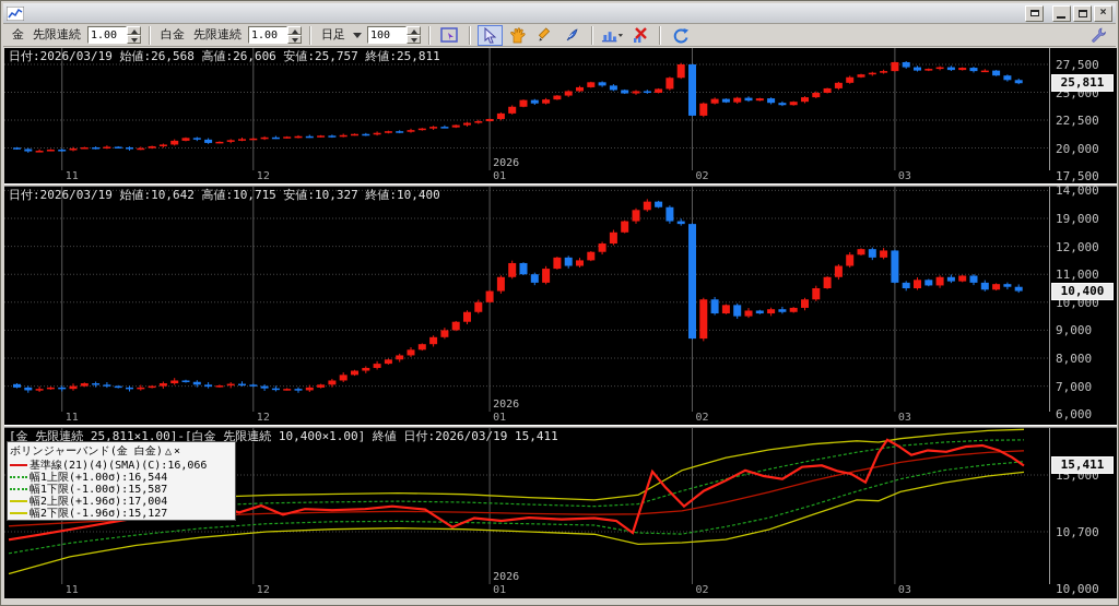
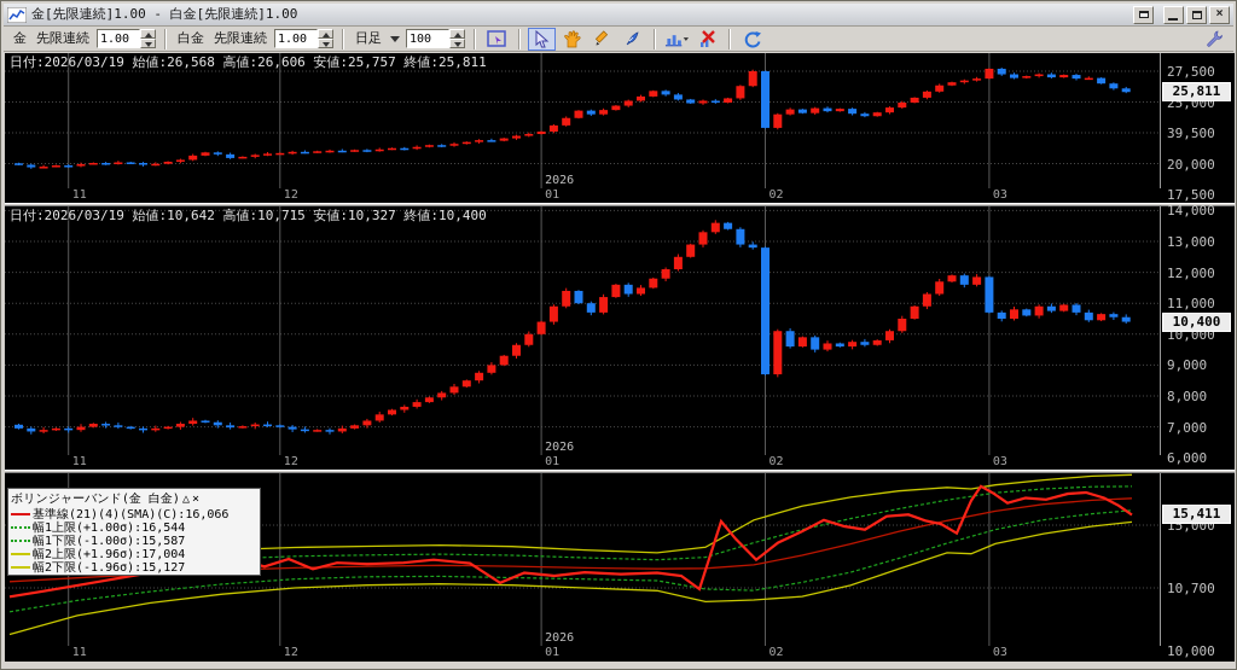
+ 金[先限連続]1.00 - 白金[先限連続]1.00
  ×
  金
  先限連続
  1.00
  白金
  先限連続
  1.00
  日足
  100
  27,500
  25,000
- 22,500
+ 39,500
  20,000
  17,500
  25,811
  14,000
- 19,000
+ 13,000
  12,000
  11,000
  10,000
  9,000
  8,000
  7,000
  6,000
  10,400
  15,000
  10,700
  10,000
  15,411
  日付:2026/03/19 始値:26,568 高値:26,606 安値:25,757 終値:25,811
  日付:2026/03/19 始値:10,642 高値:10,715 安値:10,327 終値:10,400
- [金 先限連続 25,811×1.00]-[白金 先限連続 10,400×1.00] 終値 日付:2026/03/19 15,411
  ボリンジャーバンド(金 白金)
  △
  ×
  基準線(21)(4)(SMA)(C):16,066
  幅1上限(+1.00σ):16,544
  幅1下限(-1.00σ):15,587
  幅2上限(+1.96σ):17,004
  幅2下限(-1.96σ):15,127
  2026
  11
  12
  01
  02
  03
  2026
  11
  12
  01
  02
  03
  2026
  11
  12
  01
  02
  03
